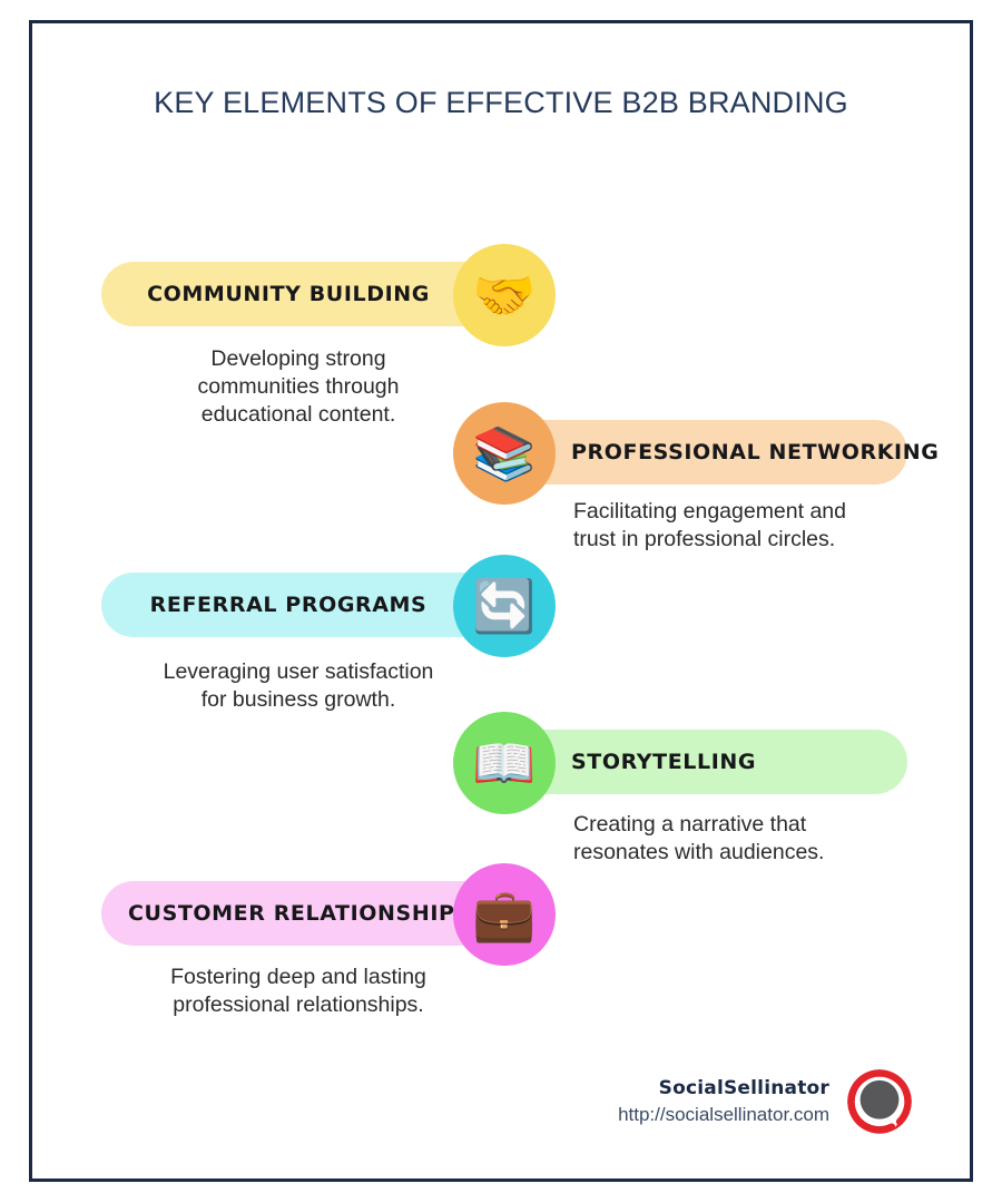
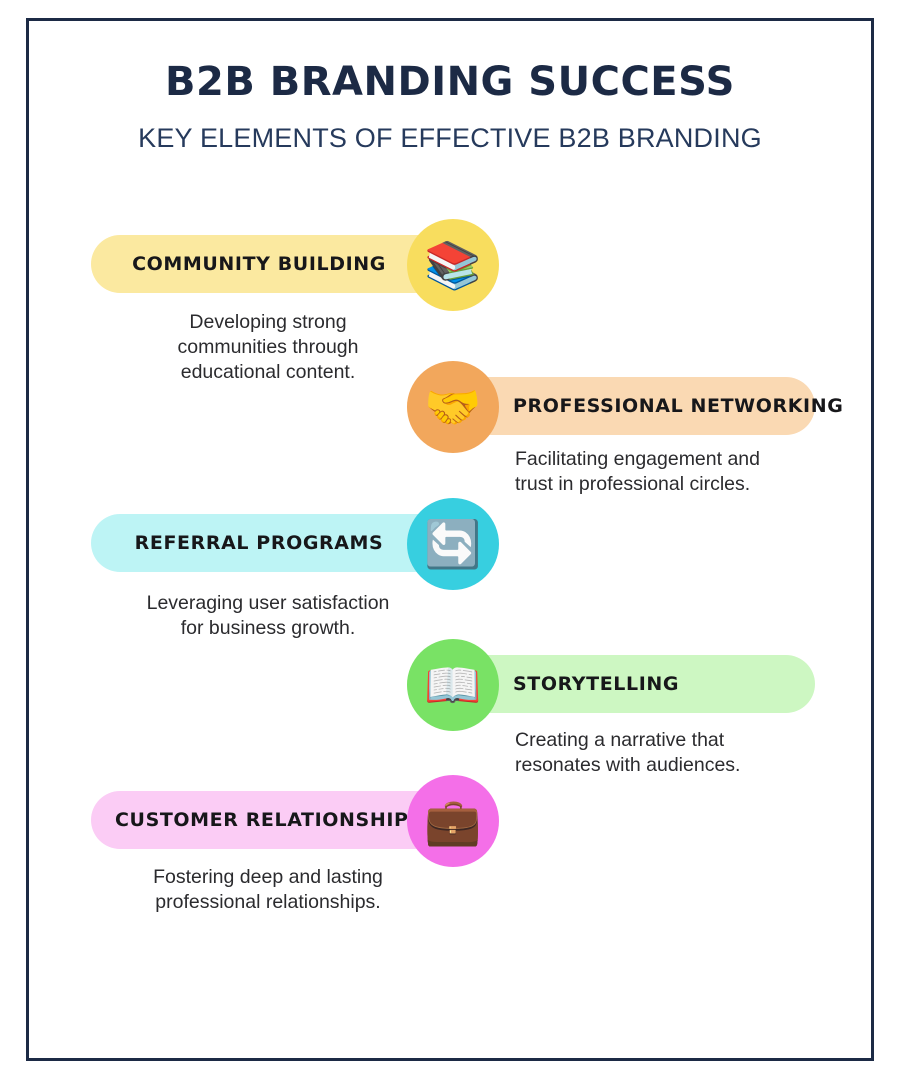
+ B2B BRANDING SUCCESS
  KEY ELEMENTS OF EFFECTIVE B2B BRANDING
  COMMUNITY BUILDING
- 🤝
+ 📚
  Developing strong
  communities through
  educational content.
  PROFESSIONAL NETWORKING
- 📚
+ 🤝
  Facilitating engagement and
  trust in professional circles.
  REFERRAL PROGRAMS
  🔄
  Leveraging user satisfaction
  for business growth.
  STORYTELLING
  📖
  Creating a narrative that
  resonates with audiences.
  CUSTOMER RELATIONSHIP
  💼
  Fostering deep and lasting
  professional relationships.
- SocialSellinator
- http://socialsellinator.com
